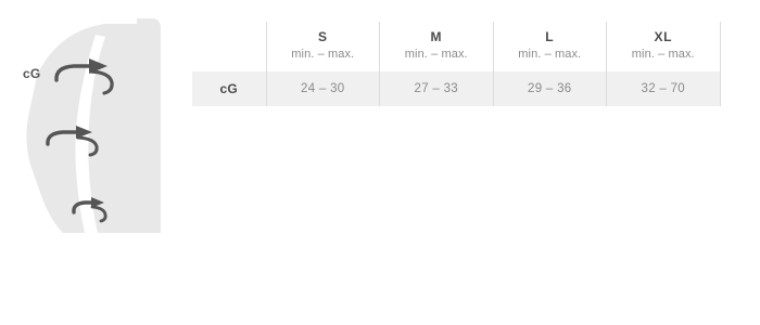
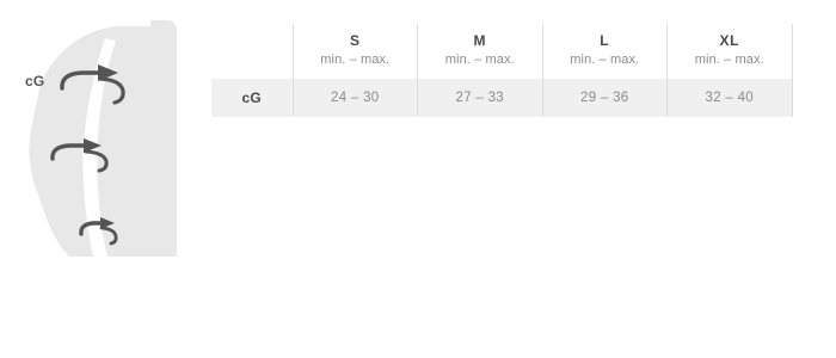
  cG
  	S min. – max.	M min. – max.	L min. – max.	XL min. – max.
- cG	24 – 30	27 – 33	29 – 36	32 – 70
+ cG	24 – 30	27 – 33	29 – 36	32 – 40
